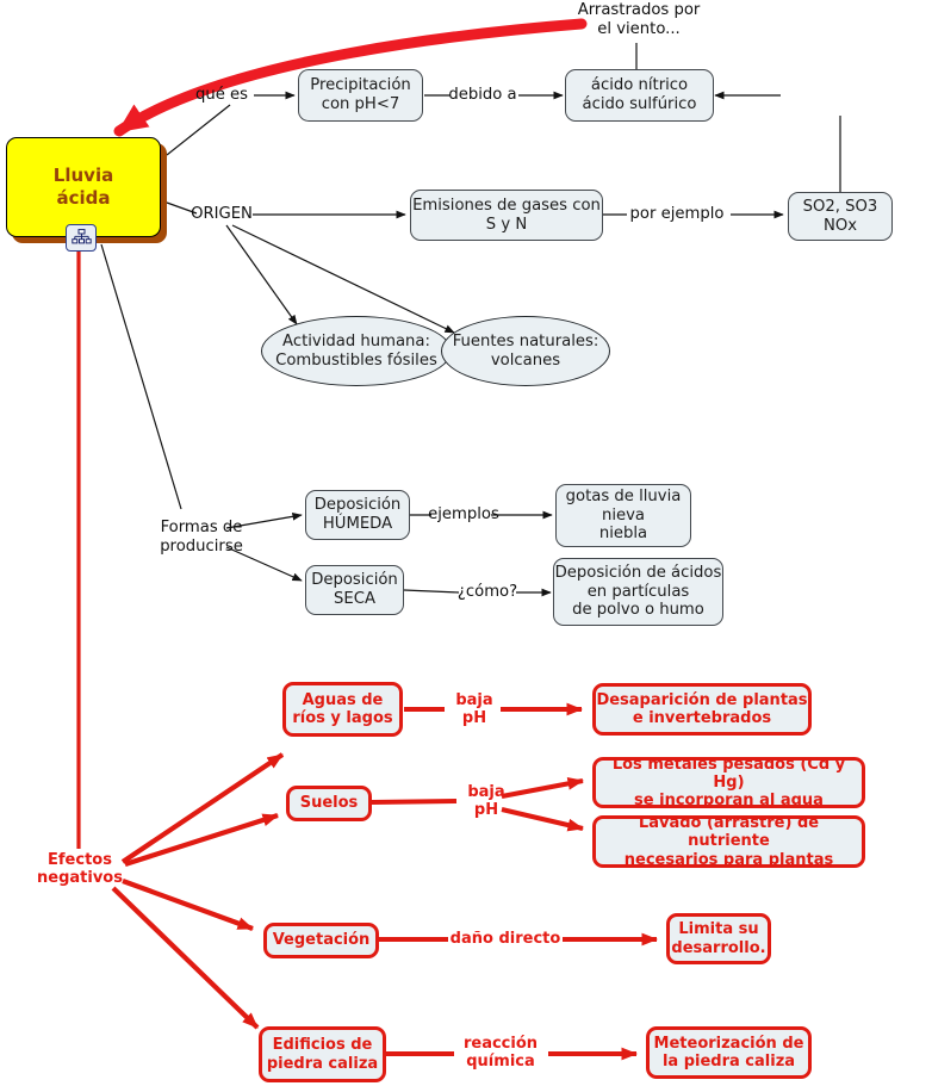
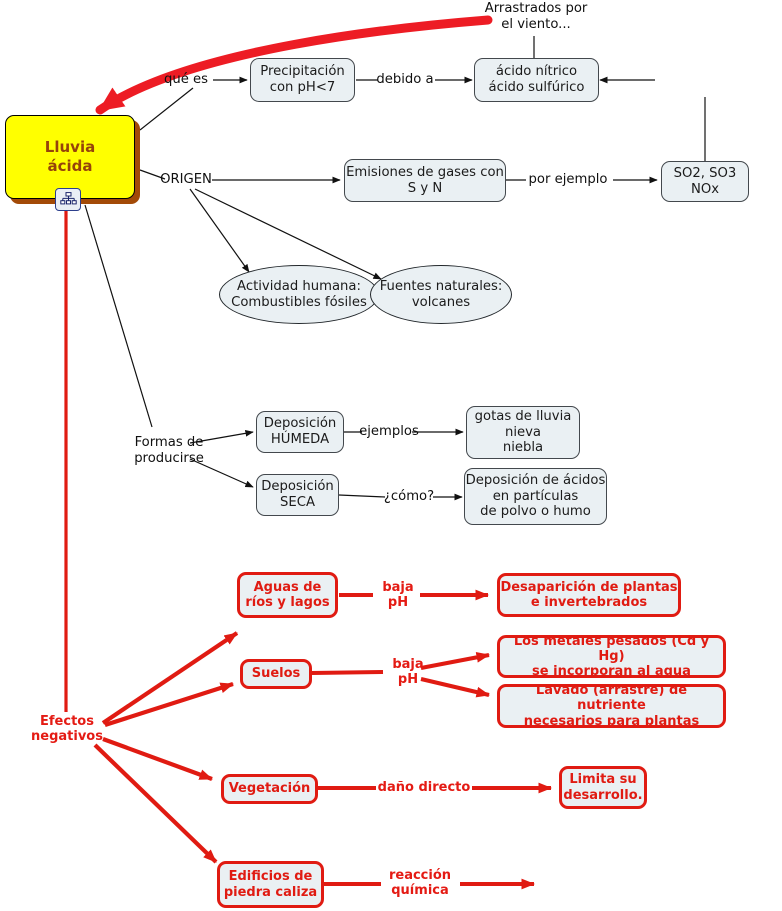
  Lluvia
  ácida
  Precipitación
  con pH<7
  ácido nítrico
  ácido sulfúrico
  Emisiones de gases con
  S y N
  SO2, SO3
  NOx
  Actividad humana:
  Combustibles fósiles
  Fuentes naturales:
  volcanes
  Deposición
  HÚMEDA
  Deposición
  SECA
  gotas de lluvia
  nieva
  niebla
  Deposición de ácidos
  en partículas
  de polvo o humo
  Aguas de
  ríos y lagos
  Suelos
  Vegetación
  Edificios de
  piedra caliza
  Desaparición de plantas
  e invertebrados
  Los metales pesados (Cd y Hg)
  se incorporan al agua
  Lavado (arrastre) de nutriente
  necesarios para plantas
  Limita su
  desarrollo.
- Meteorización de
- la piedra caliza
  Arrastrados por
  el viento...
  qué es
  debido a
  ORIGEN
  por ejemplo
  Formas de
  producirse
  ejemplos
  ¿cómo?
  Efectos
  negativos
  baja pH
  baja pH
  daño directo
  reacción
  química
